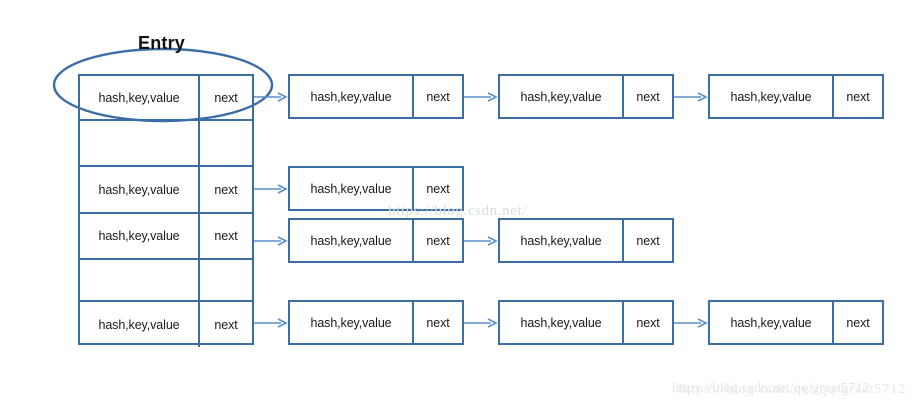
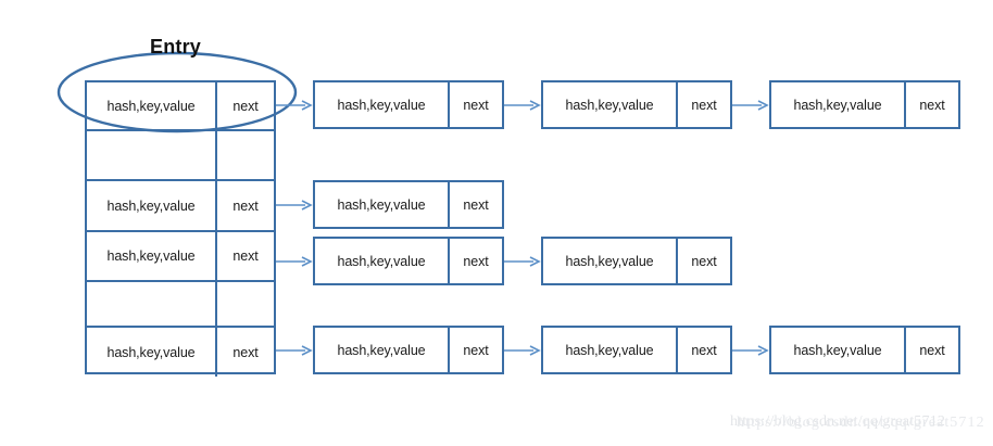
  Entry
  hash,key,value
  next
  hash,key,value
  next
  hash,key,value
  next
  hash,key,value
  next
  hash,key,value
  next
  hash,key,value
  next
  hash,key,value
  next
  hash,key,value
  next
  hash,key,value
  next
  hash,key,value
  next
  hash,key,value
  next
  hash,key,value
  next
  hash,key,value
  next
- https://blog.csdn.net/
  https://blog.csdn.net/qq/great5712
  https://blog.csdn.net/qq/great5712
